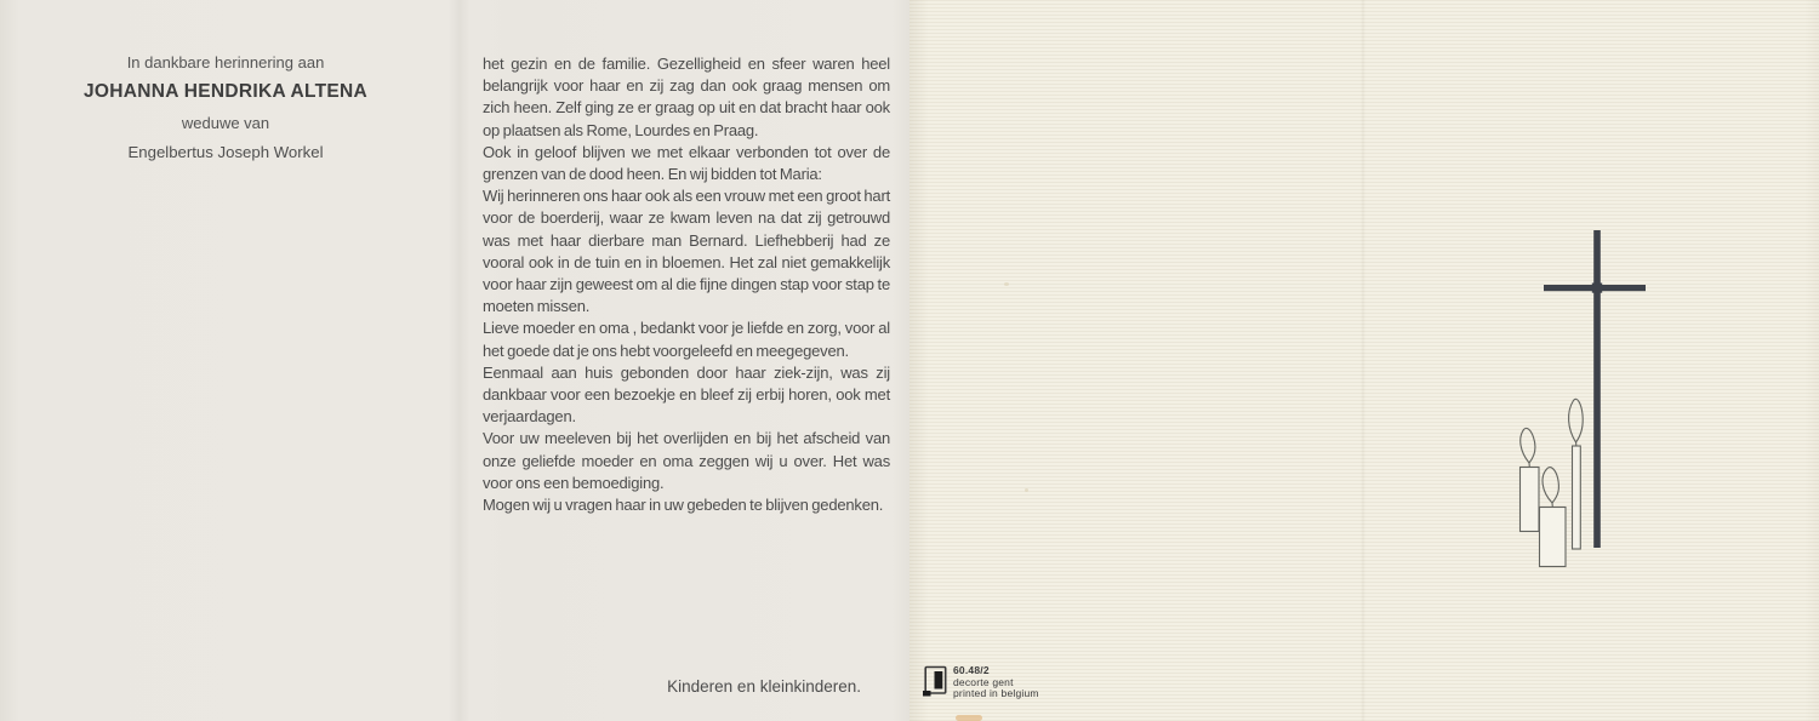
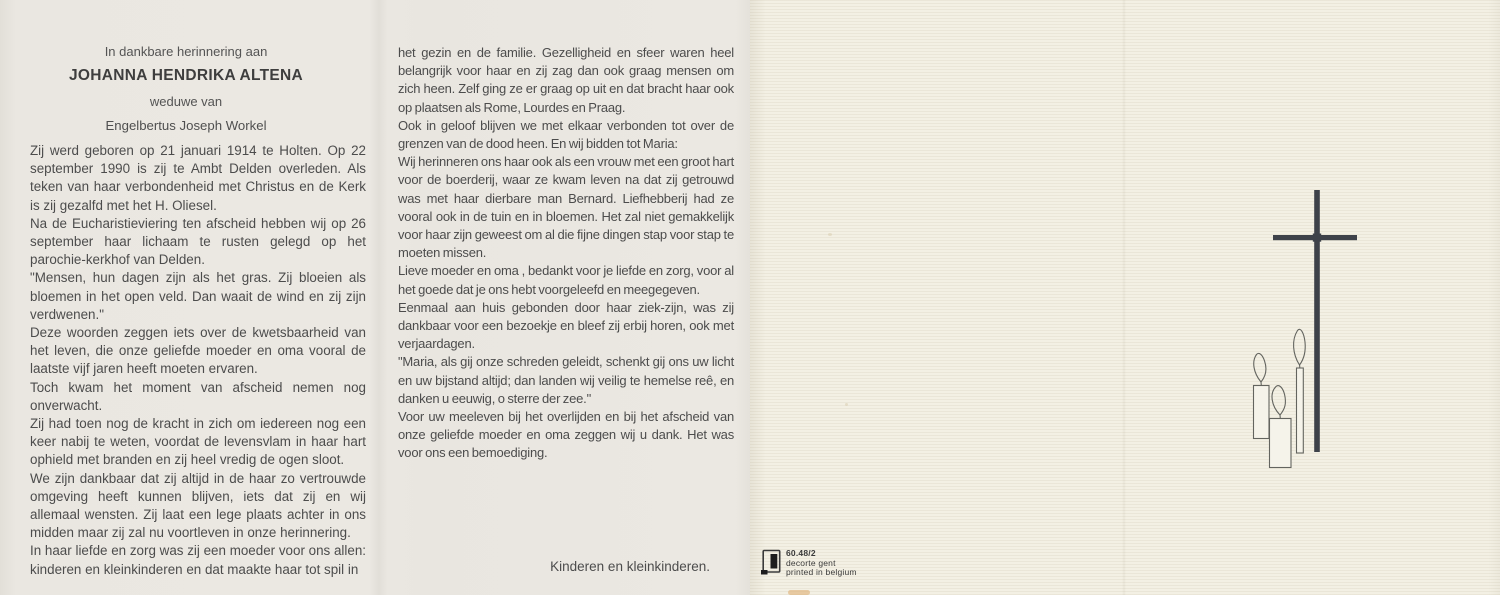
  In dankbare herinnering aan
  JOHANNA HENDRIKA ALTENA
  weduwe van
  Engelbertus Joseph Workel
+ Zij werd geboren op 21 januari 1914 te Holten. Op 22 september 1990 is zij te Ambt Delden overleden. Als teken van haar verbondenheid met Christus en de Kerk is zij gezalfd met het H. Oliesel.
+ Na de Eucharistieviering ten afscheid hebben wij op 26 september haar lichaam te rusten gelegd op het parochie-kerkhof van Delden.
+ "Mensen, hun dagen zijn als het gras. Zij bloeien als bloemen in het open veld. Dan waait de wind en zij zijn verdwenen."
+ Deze woorden zeggen iets over de kwetsbaarheid van het leven, die onze geliefde moeder en oma vooral de laatste vijf jaren heeft moeten ervaren.
+ Toch kwam het moment van afscheid nemen nog onverwacht.
+ Zij had toen nog de kracht in zich om iedereen nog een keer nabij te weten, voordat de levensvlam in haar hart ophield met branden en zij heel vredig de ogen sloot.
+ We zijn dankbaar dat zij altijd in de haar zo vertrouwde omgeving heeft kunnen blijven, iets dat zij en wij allemaal wensten. Zij laat een lege plaats achter in ons midden maar zij zal nu voortleven in onze herinnering.
+ In haar liefde en zorg was zij een moeder voor ons allen: kinderen en kleinkinderen en dat maakte haar tot spil in
  het gezin en de familie. Gezelligheid en sfeer waren heel belangrijk voor haar en zij zag dan ook graag mensen om zich heen. Zelf ging ze er graag op uit en dat bracht haar ook op plaatsen als Rome, Lourdes en Praag.
  Ook in geloof blijven we met elkaar verbonden tot over de grenzen van de dood heen. En wij bidden tot Maria:
  Wij herinneren ons haar ook als een vrouw met een groot hart voor de boerderij, waar ze kwam leven na dat zij getrouwd was met haar dierbare man Bernard. Liefhebberij had ze vooral ook in de tuin en in bloemen. Het zal niet gemakkelijk voor haar zijn geweest om al die fijne dingen stap voor stap te moeten missen.
  Lieve moeder en oma , bedankt voor je liefde en zorg, voor al het goede dat je ons hebt voorgeleefd en meegegeven.
  Eenmaal aan huis gebonden door haar ziek-zijn, was zij dankbaar voor een bezoekje en bleef zij erbij horen, ook met verjaardagen.
+ "Maria, als gij onze schreden geleidt, schenkt gij ons uw licht en uw bijstand altijd; dan landen wij veilig te hemelse reê, en danken u eeuwig, o sterre der zee."
- Voor uw meeleven bij het overlijden en bij het afscheid van onze geliefde moeder en oma zeggen wij u over. Het was voor ons een bemoediging.
+ Voor uw meeleven bij het overlijden en bij het afscheid van onze geliefde moeder en oma zeggen wij u dank. Het was voor ons een bemoediging.
- Mogen wij u vragen haar in uw gebeden te blijven gedenken.
  Kinderen en kleinkinderen.
  60.48/2
  decorte gent
  printed in belgium
